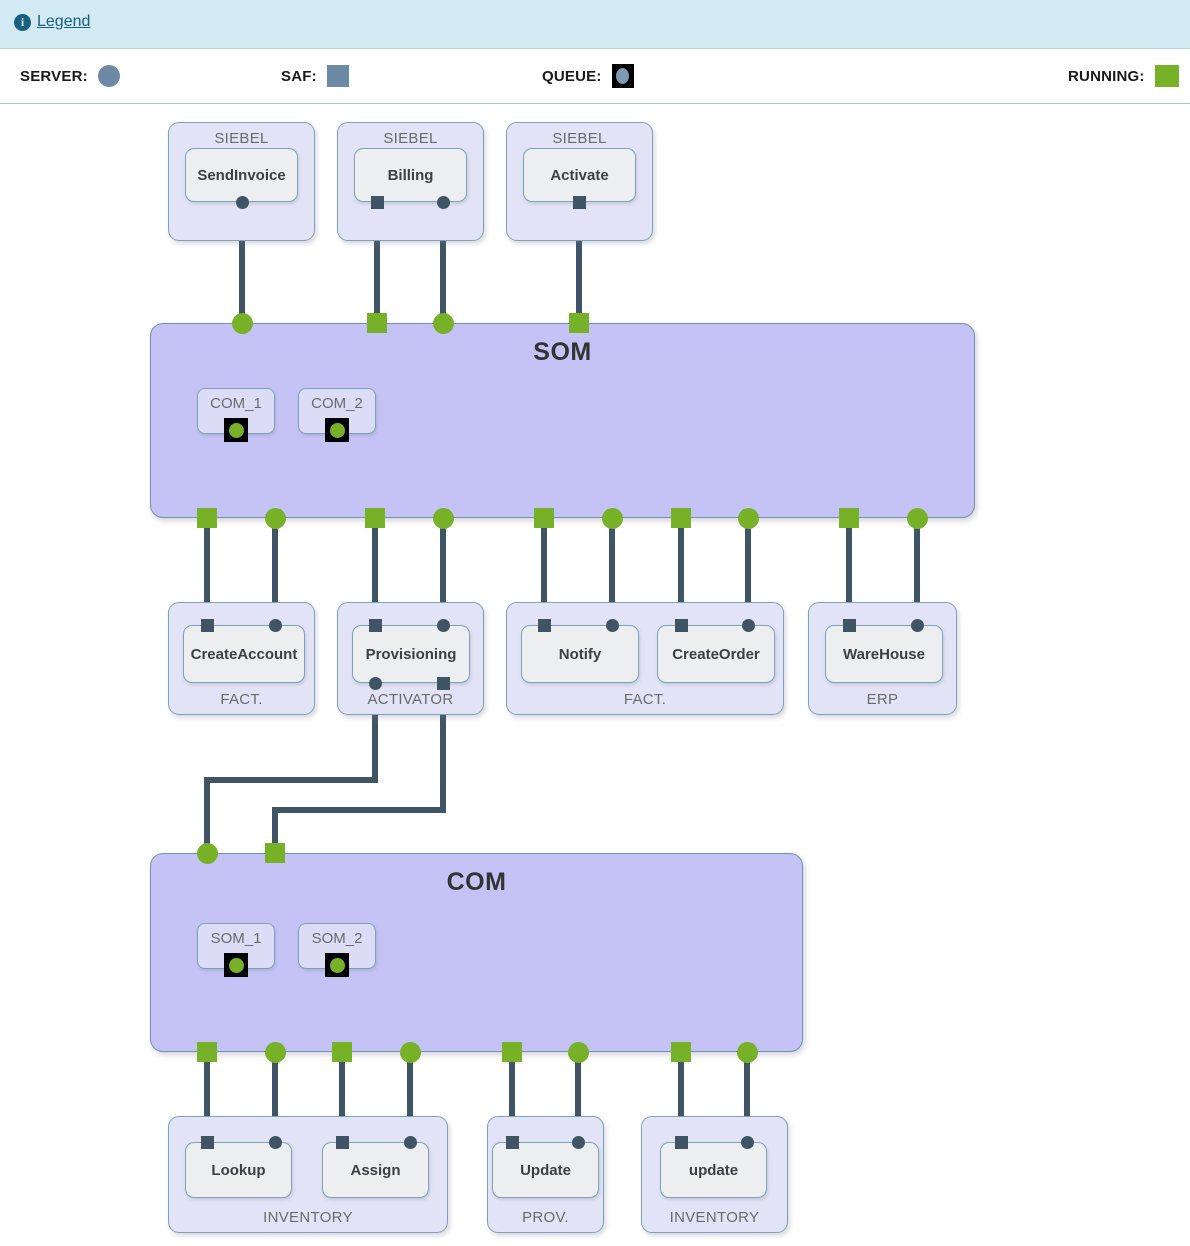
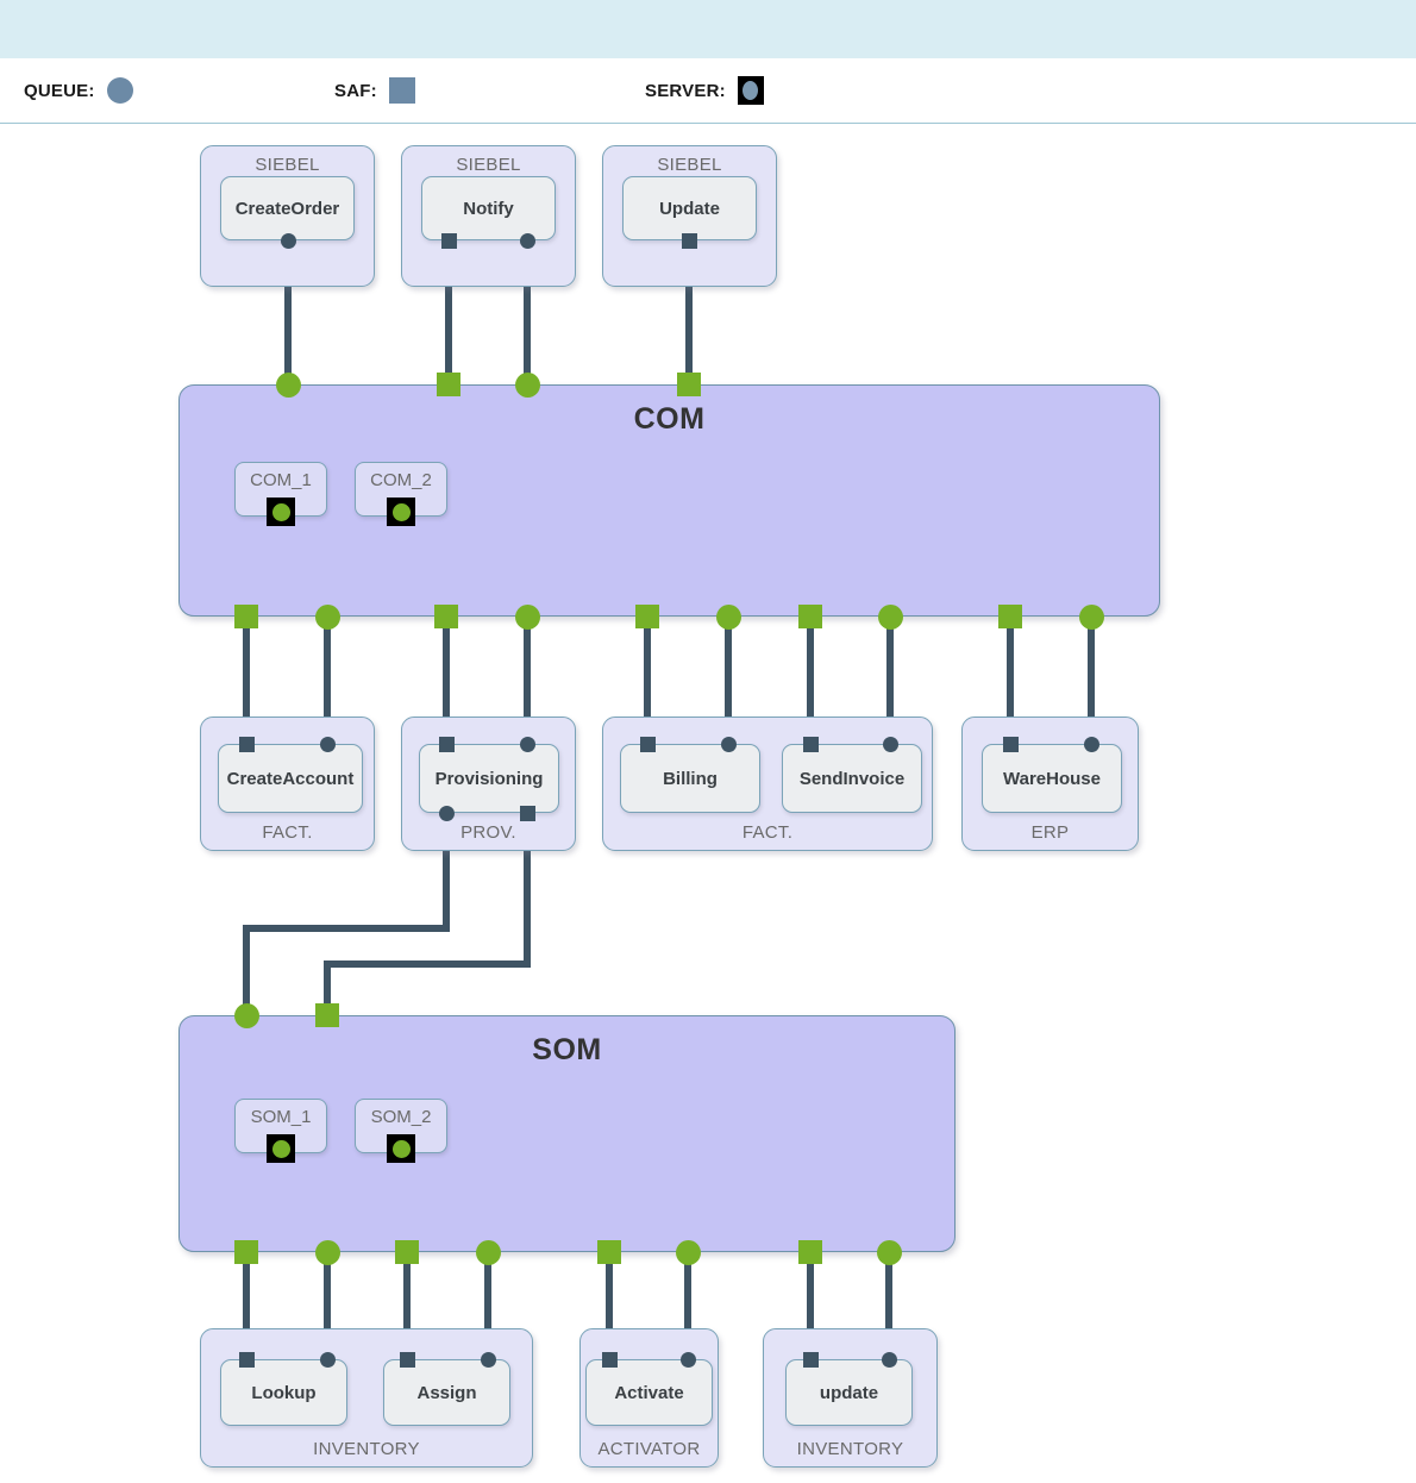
- i
- Legend
- SERVER:
+ QUEUE:
  SAF:
- QUEUE:
+ SERVER:
- RUNNING:
  SIEBEL
  SIEBEL
  SIEBEL
  FACT.
- ACTIVATOR
+ PROV.
  FACT.
  ERP
  INVENTORY
- PROV.
+ ACTIVATOR
  INVENTORY
- SOM
+ COM
  COM_1
  COM_2
- COM
+ SOM
  SOM_1
  SOM_2
- SendInvoice
+ CreateOrder
- Billing
+ Notify
- Activate
+ Update
  CreateAccount
  Provisioning
- Notify
+ Billing
- CreateOrder
+ SendInvoice
  WareHouse
  Lookup
  Assign
- Update
+ Activate
  update
